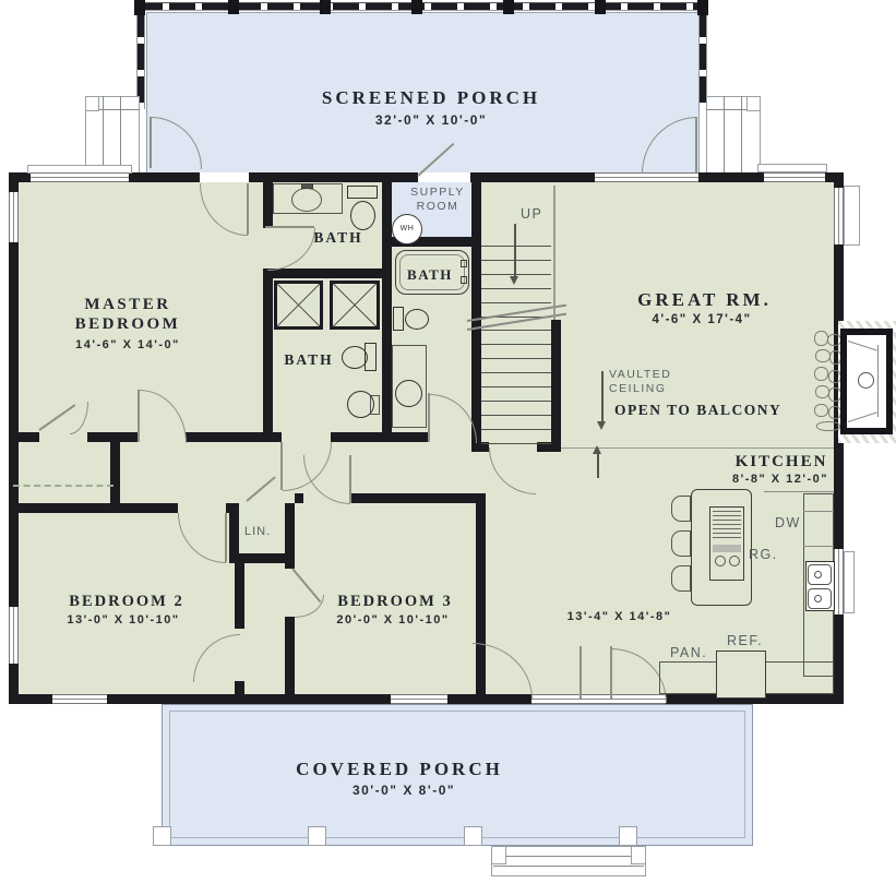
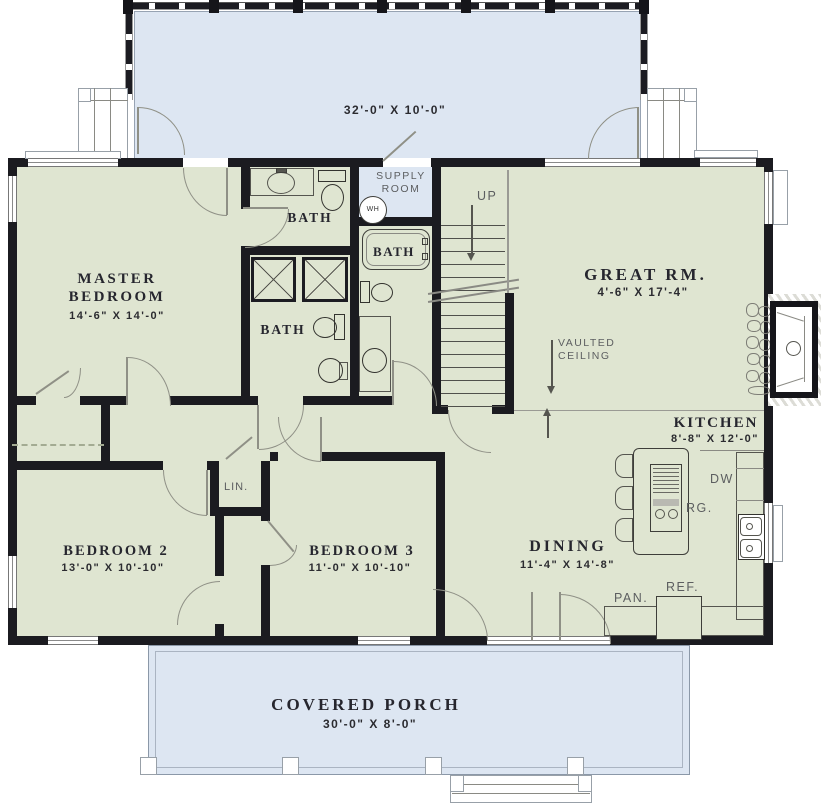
- SCREENED PORCH
  32'-0" X 10'-0"
  UP
  SUPPLY
  ROOM
  BATH
  BATH
  BATH
  MASTER BEDROOM
  14'-6" X 14'-0"
  GREAT RM.
  4'-6" X 17'-4"
  VAULTED
  CEILING
- OPEN TO BALCONY
  KITCHEN
  8'-8" X 12'-0"
  RG.
  DW
  REF.
  PAN.
+ DINING
- 13'-4" X 14'-8"
+ 11'-4" X 14'-8"
  BEDROOM 2
  13'-0" X 10'-10"
  BEDROOM 3
- 20'-0" X 10'-10"
+ 11'-0" X 10'-10"
  LIN.
  COVERED PORCH
  30'-0" X 8'-0"
